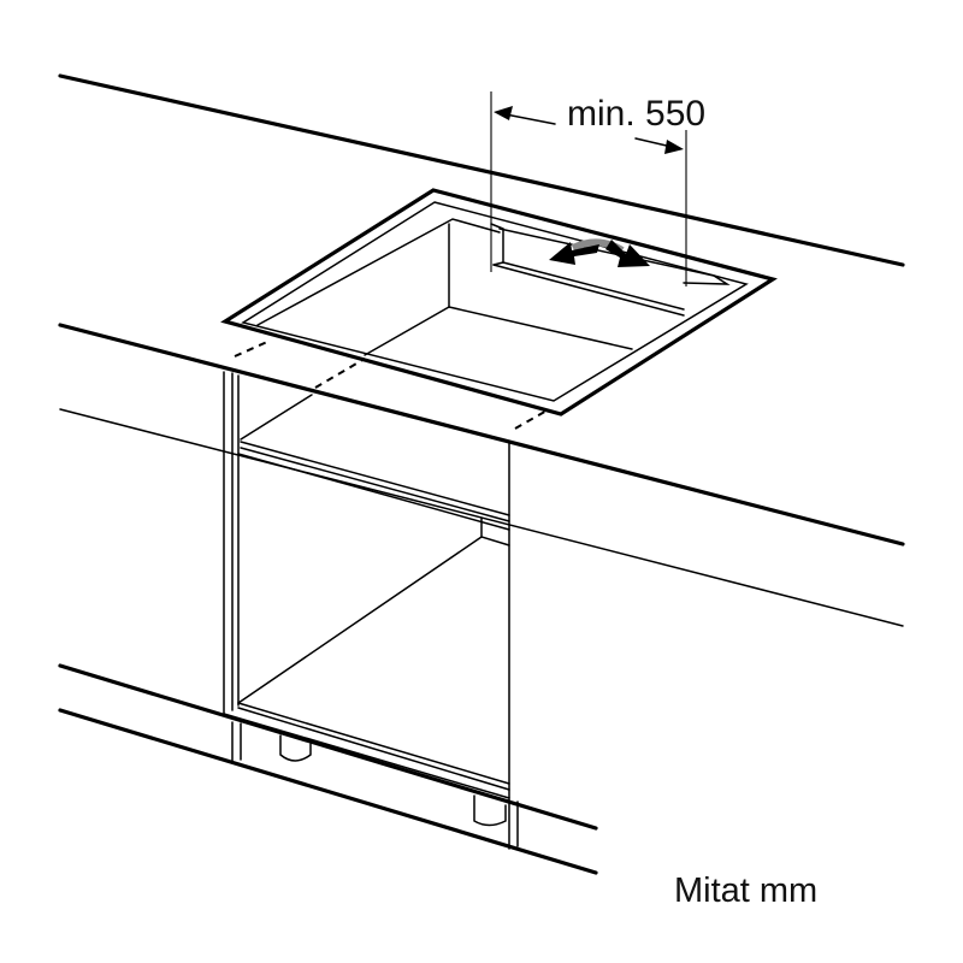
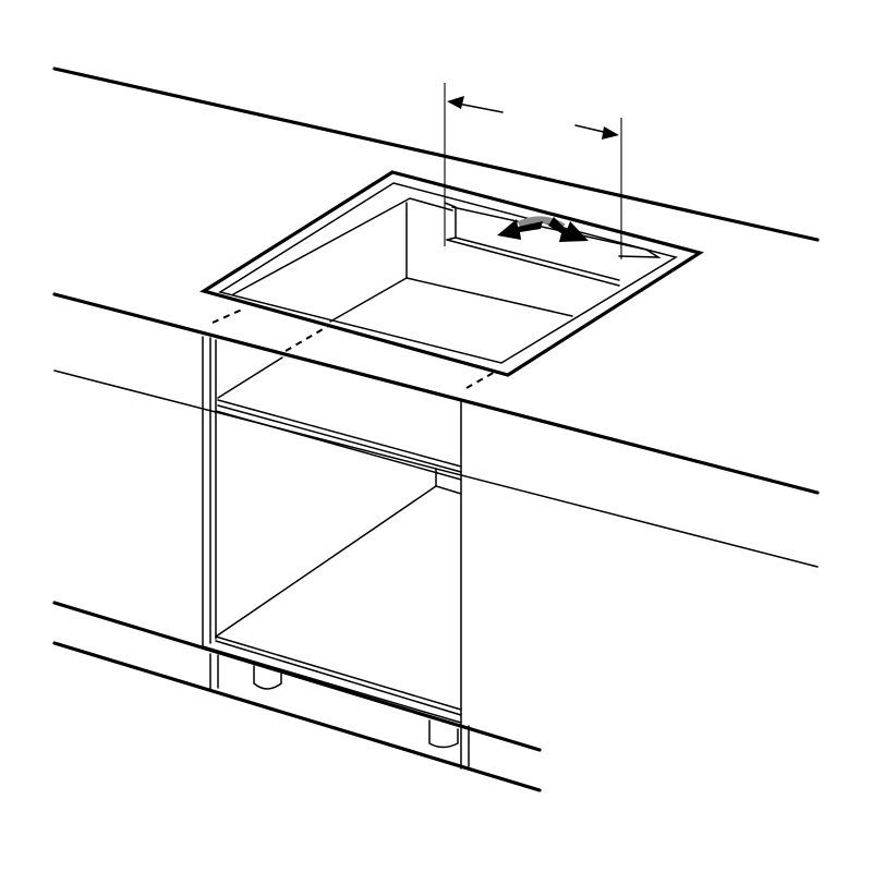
- min. 550
- Mitat mm
